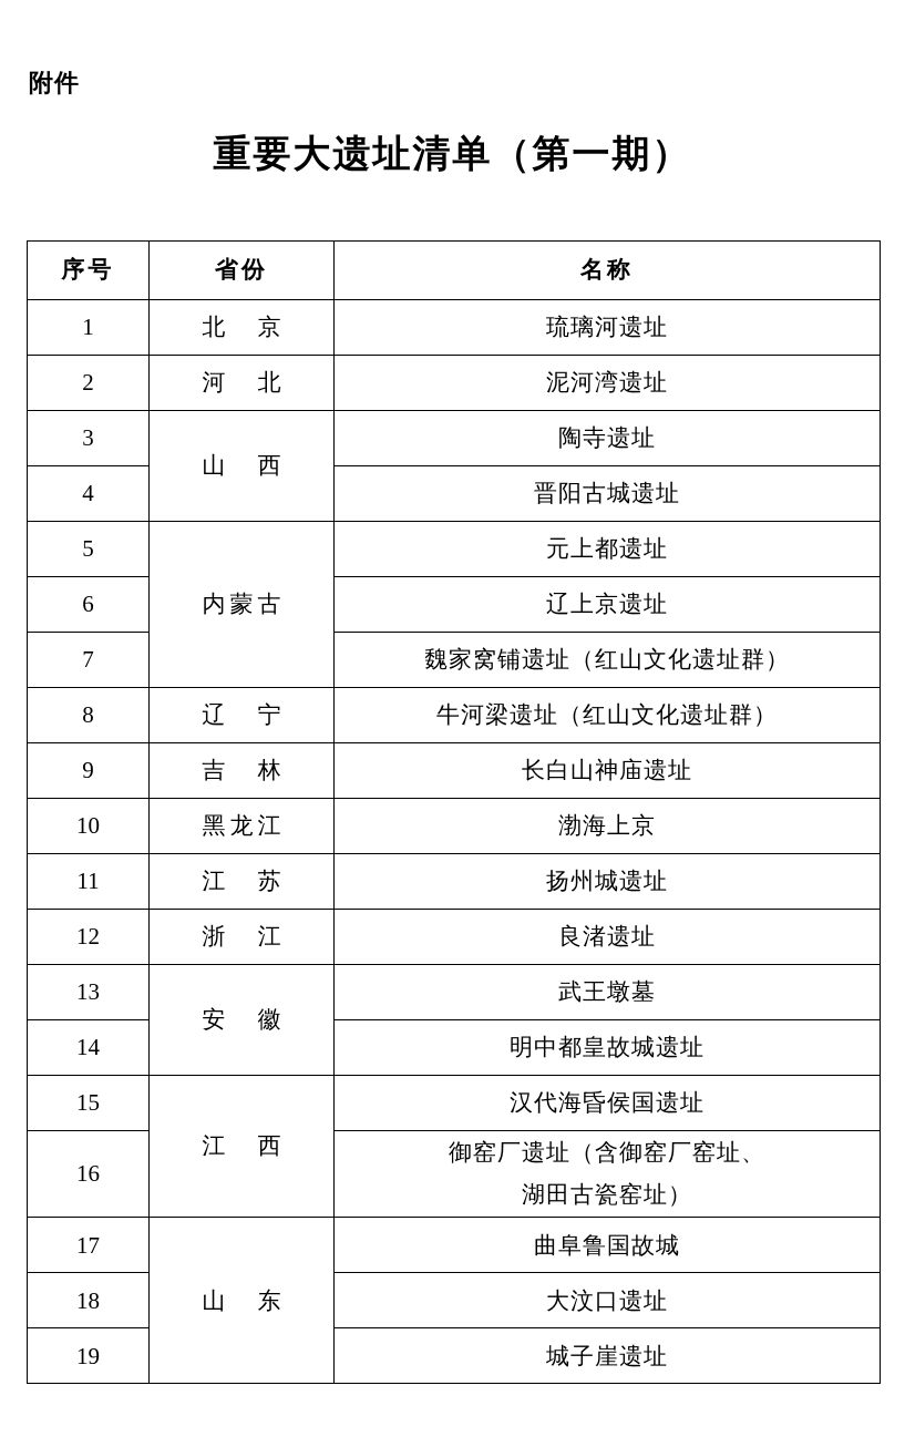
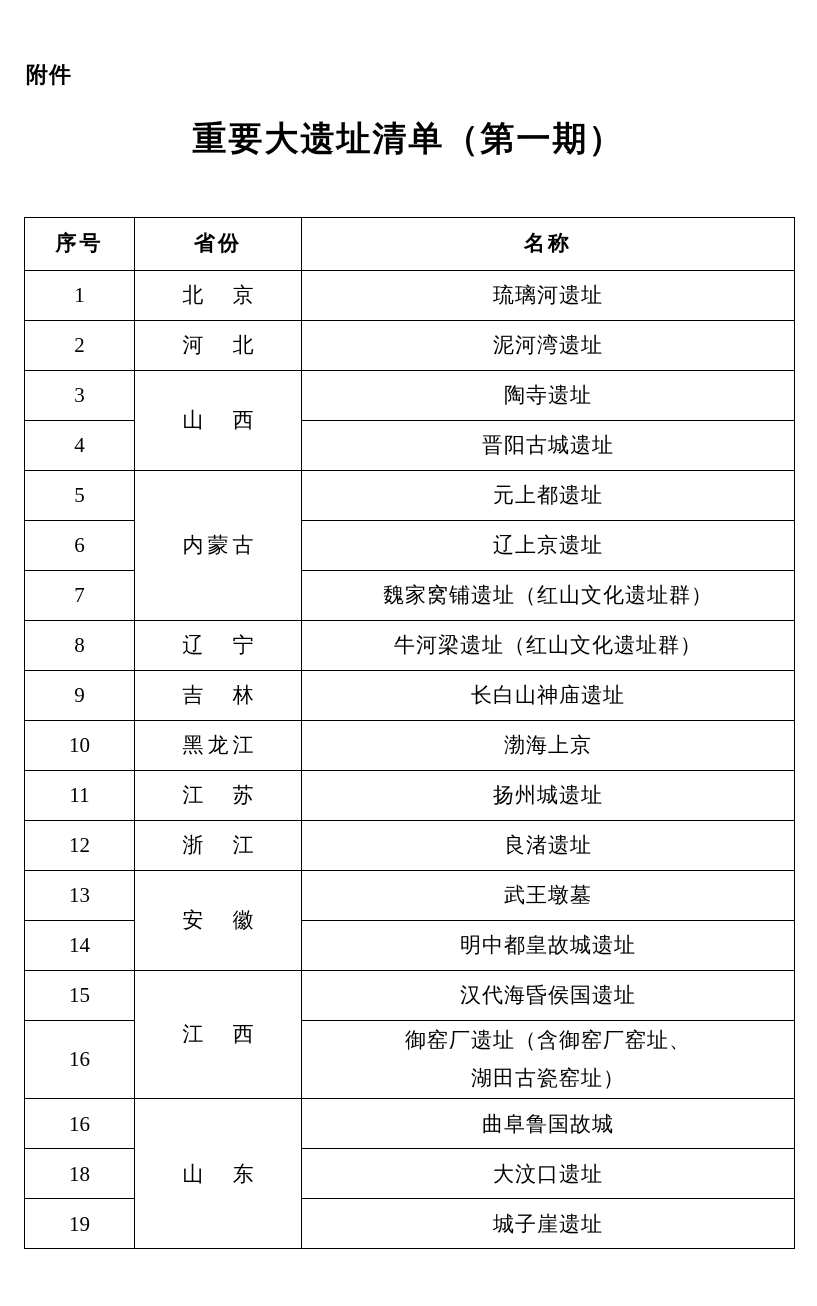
  附件
  重要大遗址清单（第一期）
  序号	省份	名称
  1	北 京	琉璃河遗址
  2	河 北	泥河湾遗址
  3	山 西	陶寺遗址
  4	晋阳古城遗址
  5	内蒙古	元上都遗址
  6	辽上京遗址
  7	魏家窝铺遗址（红山文化遗址群）
  8	辽 宁	牛河梁遗址（红山文化遗址群）
  9	吉 林	长白山神庙遗址
  10	黑龙江	渤海上京
  11	江 苏	扬州城遗址
  12	浙 江	良渚遗址
  13	安 徽	武王墩墓
  14	明中都皇故城遗址
  15	江 西	汉代海昏侯国遗址
  16	御窑厂遗址（含御窑厂窑址、 湖田古瓷窑址）
- 17	山 东	曲阜鲁国故城
+ 16	山 东	曲阜鲁国故城
  18	大汶口遗址
  19	城子崖遗址
